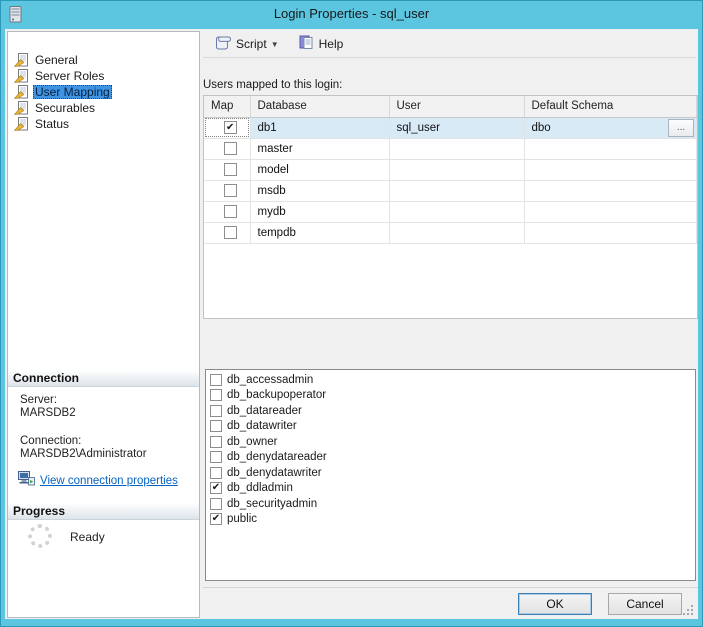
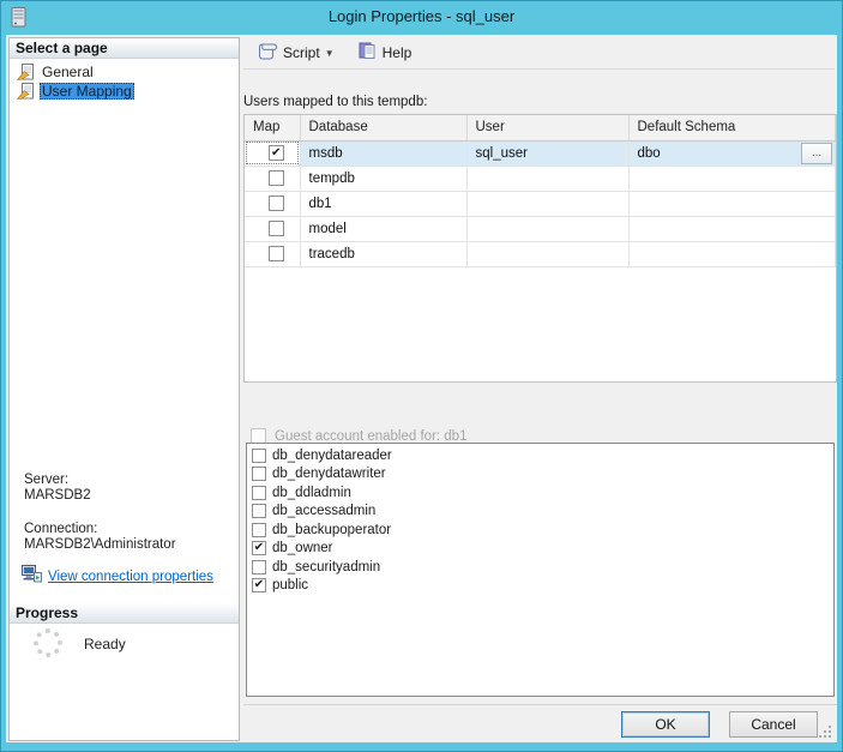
  Login Properties - sql_user
+ Select a page
  General
- Server Roles
  User Mapping
- Securables
- Status
- Connection
  Server:
  MARSDB2
  Connection:
  MARSDB2\Administrator
  View connection properties
  Progress
  Ready
  Script
  ▼
  Help
- Users mapped to this login:
+ Users mapped to this tempdb:
  Map	Database	User	Default Schema
- ✔	db1	sql_user	dbo ...
+ ✔	msdb	sql_user	dbo ...
- 	master
- 	model
+ 	tempdb
- 	msdb
+ 	db1
- 	mydb
- 	tempdb
+ 	model
+ 	tracedb
+ Guest account enabled for: db1
- db_accessadmin
+ db_denydatareader
- db_backupoperator
+ db_denydatawriter
- db_datareader
- db_datawriter
- db_owner
+ db_ddladmin
- db_denydatareader
+ db_accessadmin
- db_denydatawriter
+ db_backupoperator
  ✔
- db_ddladmin
+ db_owner
  db_securityadmin
  ✔
  public
  OK
  Cancel
